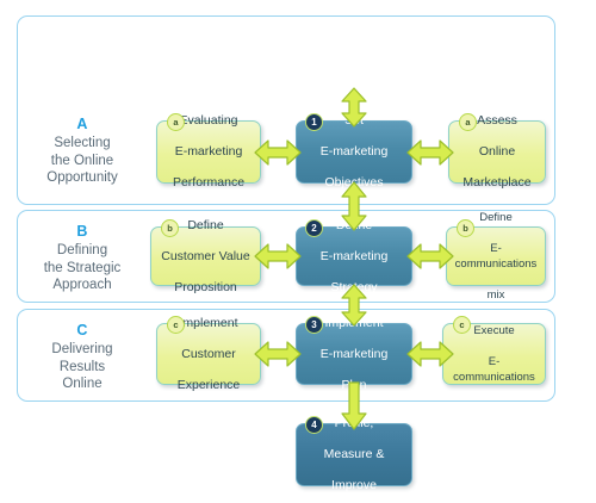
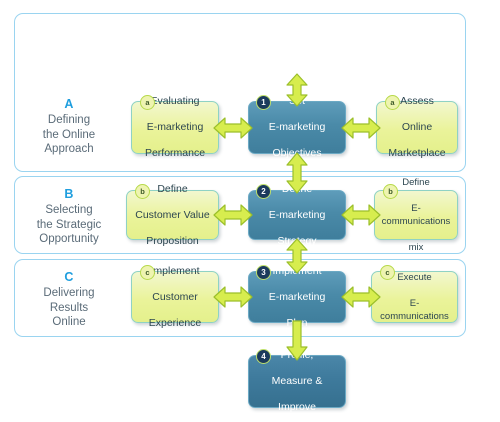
  A
- Selecting
+ Defining
  the Online
- Opportunity
+ Approach
  a
  valuating
  E-marketing
  Performance
  1
  E-marketing
  Objetives
  a
  Assess
  Online
  Marketplace
  B
- Defining
+ Selecting
  the Strategic
- Approach
+ Opportunity
  b
  Define
  Customer Value
  Proposition
  2
  E-marketing
  Straegy
  b
  Define
  E-communications
  mix
  C
  Delivering
  Results
  Online
  c
  mplement
  Customer
  Experience
  3
  Implment
  E-marketing
  c
  Execute
  E-communications
  4
  Measure &
  Improve
